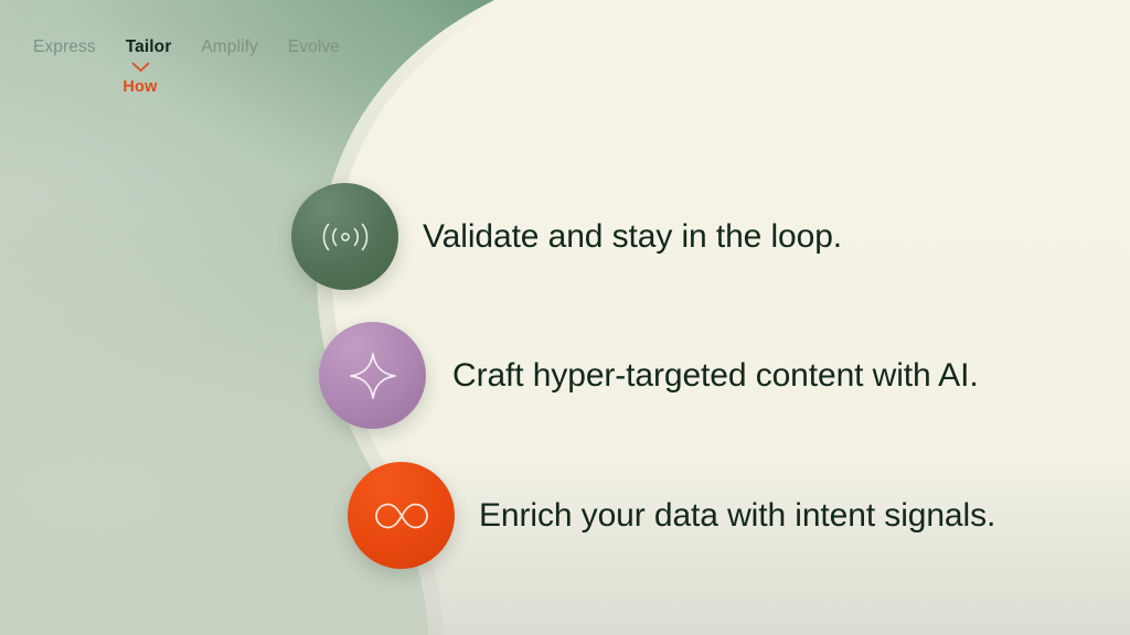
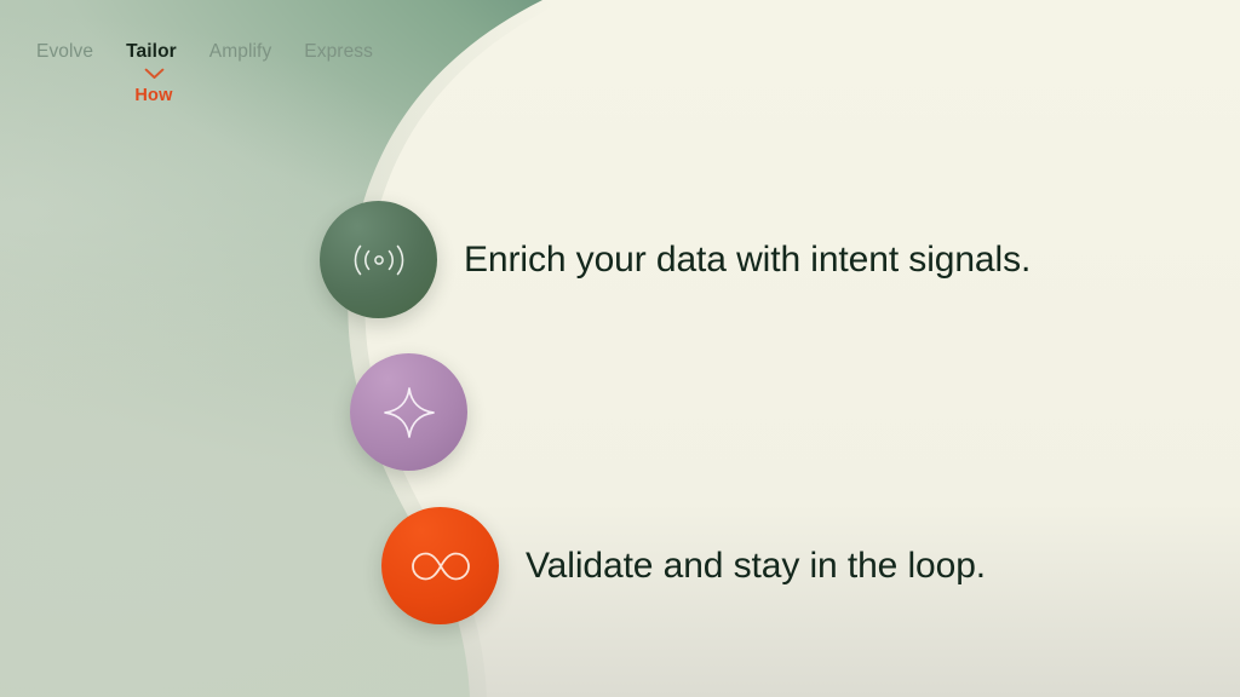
- Express
+ Evolve
  Tailor
  Amplify
- Evolve
+ Express
  How
- Validate and stay in the loop.
+ Enrich your data with intent signals.
- Craft hyper-targeted content with AI.
- Enrich your data with intent signals.
+ Validate and stay in the loop.
